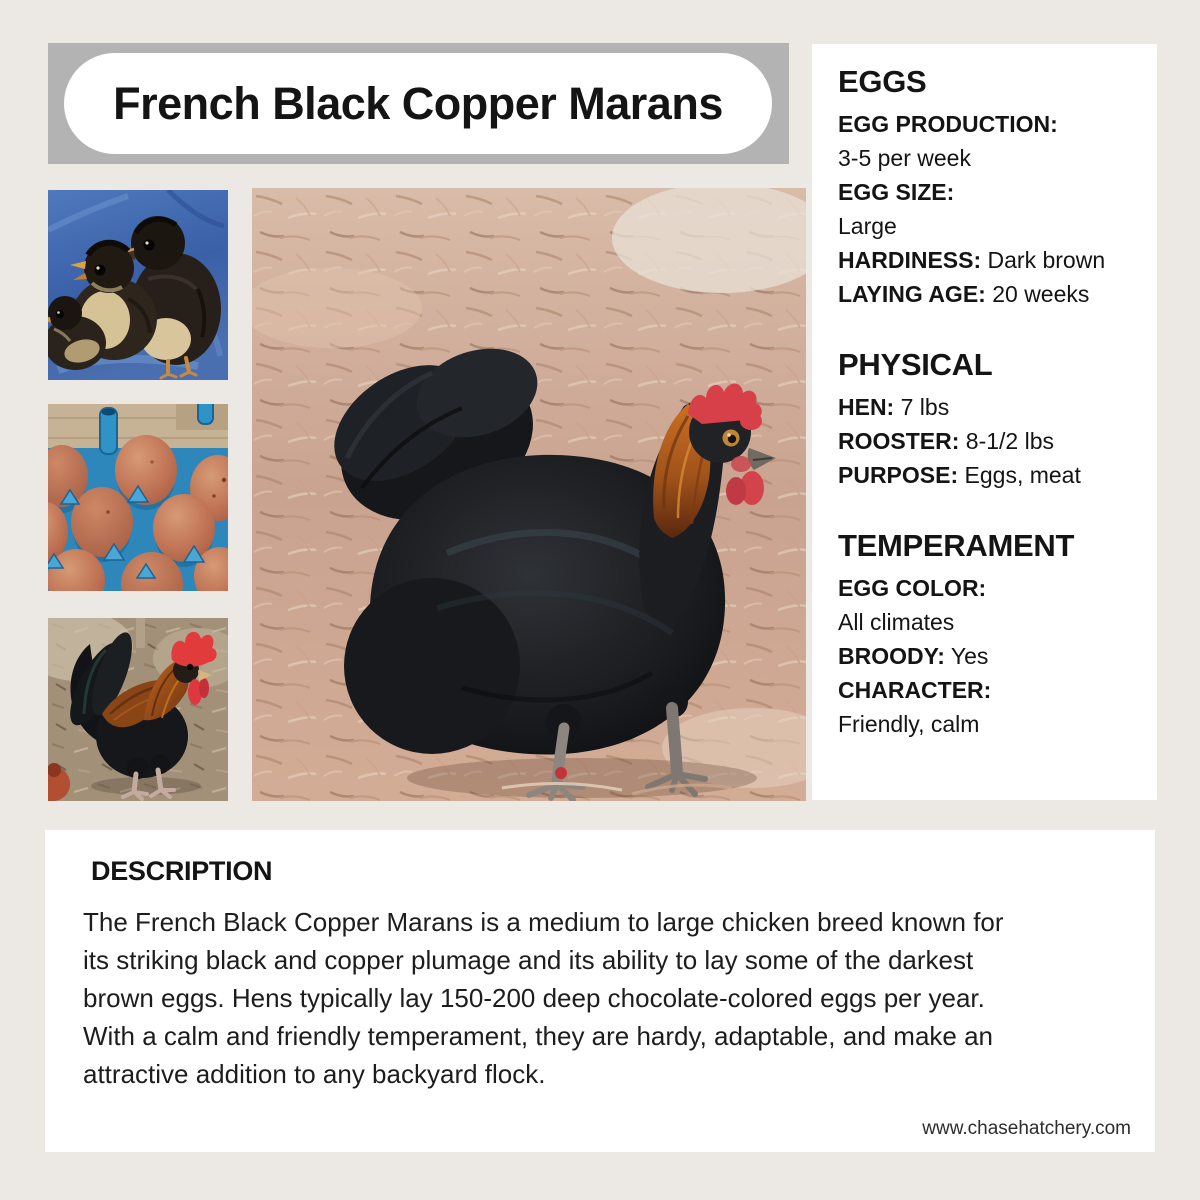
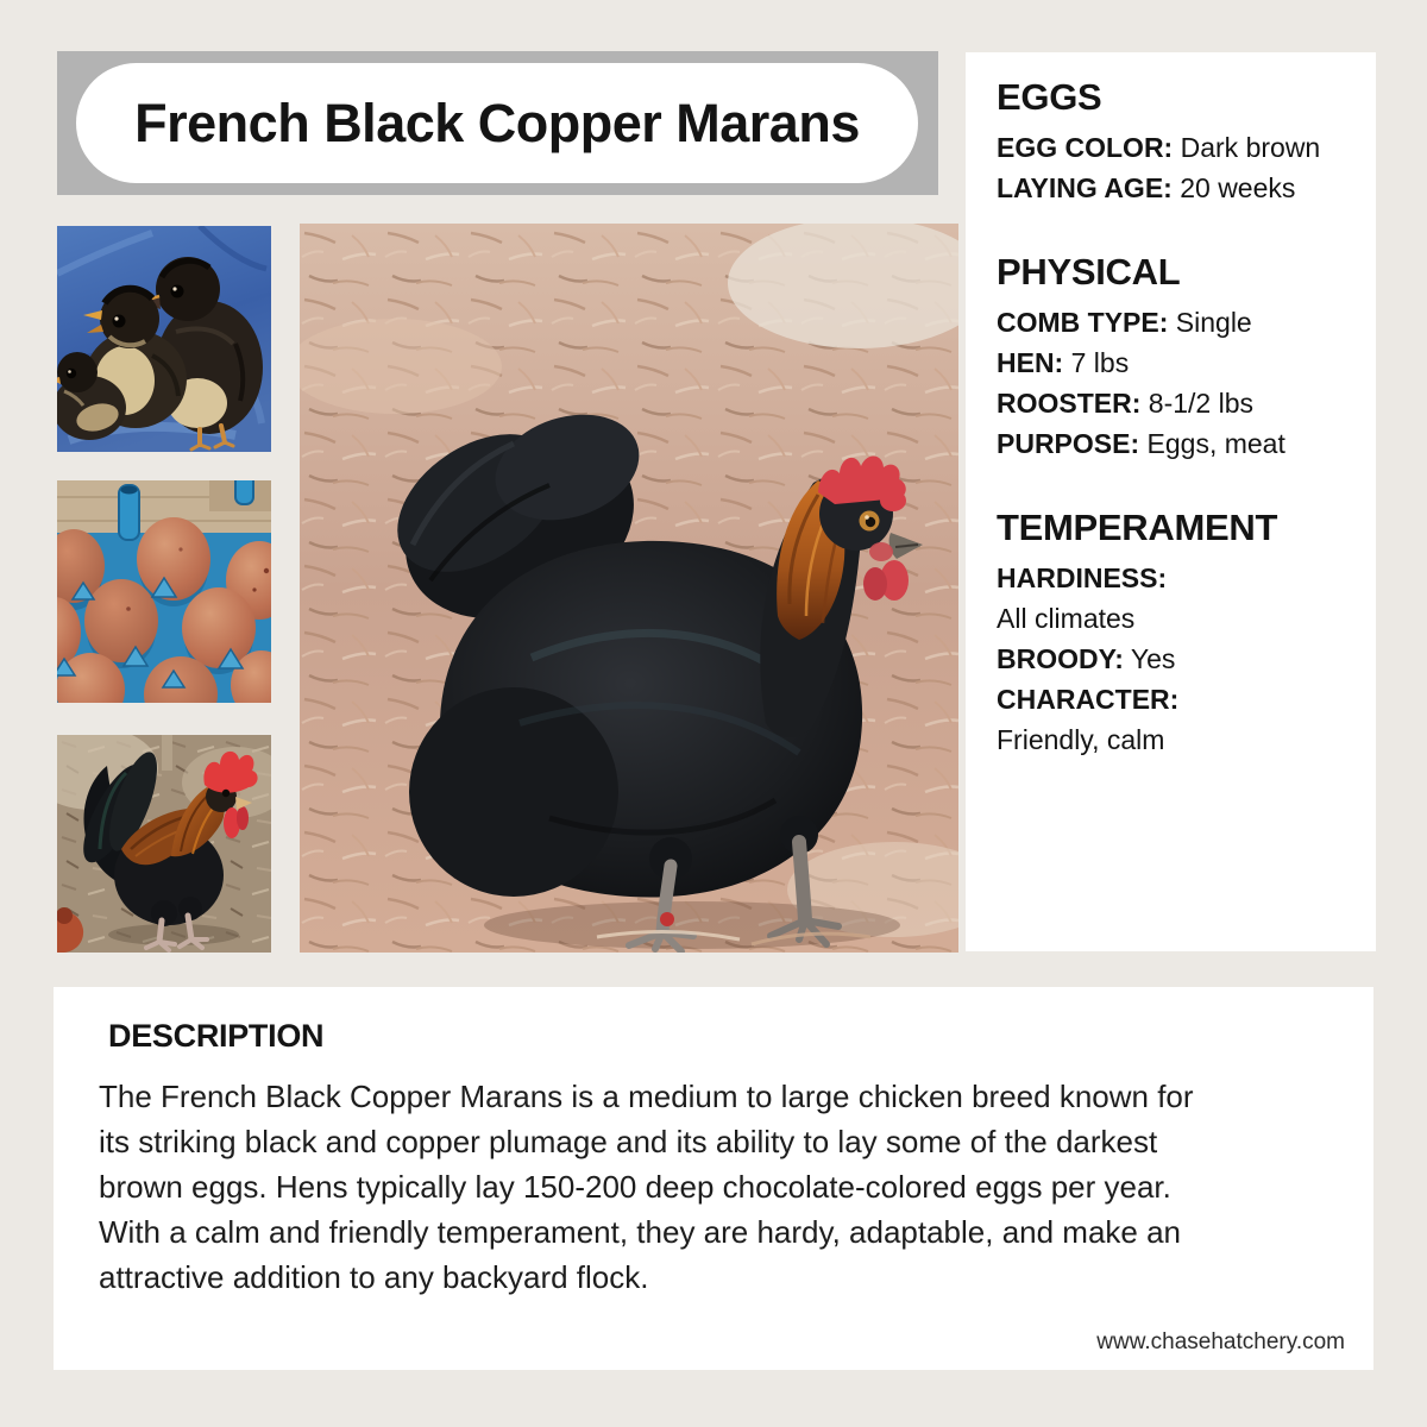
  French Black Copper Marans
  EGGS
- EGG PRODUCTION:
- 3-5 per week
- EGG SIZE:
- Large
- HARDINESS: Dark brown
+ EGG COLOR: Dark brown
  LAYING AGE: 20 weeks
  PHYSICAL
+ COMB TYPE: Single
  HEN: 7 lbs
  ROOSTER: 8-1/2 lbs
  PURPOSE: Eggs, meat
  TEMPERAMENT
- EGG COLOR:
+ HARDINESS:
  All climates
  BROODY: Yes
  CHARACTER:
  Friendly, calm
  DESCRIPTION
  The French Black Copper Marans is a medium to large chicken breed known for
  its striking black and copper plumage and its ability to lay some of the darkest
  brown eggs. Hens typically lay 150-200 deep chocolate-colored eggs per year.
  With a calm and friendly temperament, they are hardy, adaptable, and make an
  attractive addition to any backyard flock.
  www.chasehatchery.com
